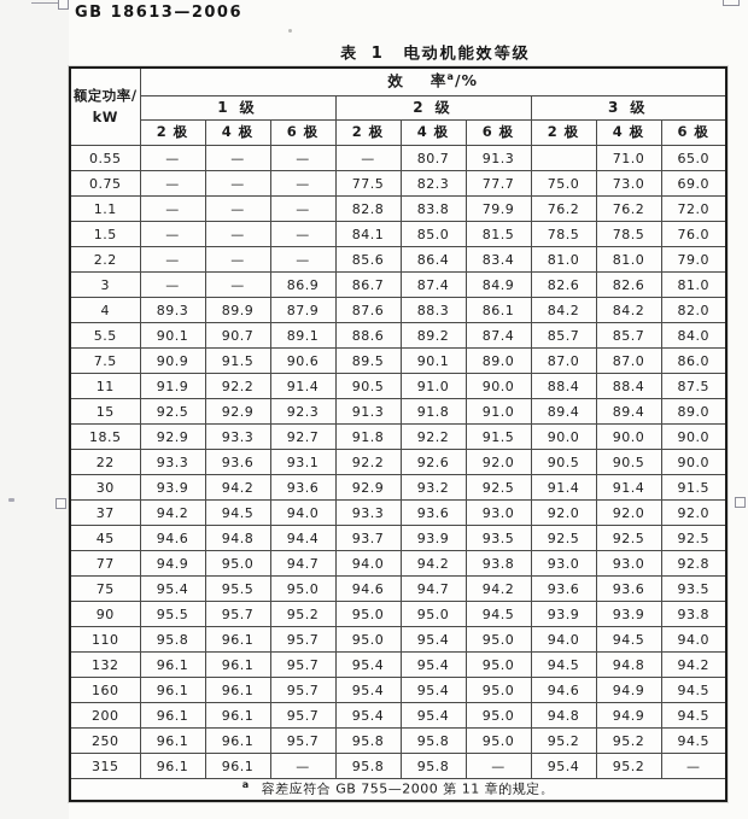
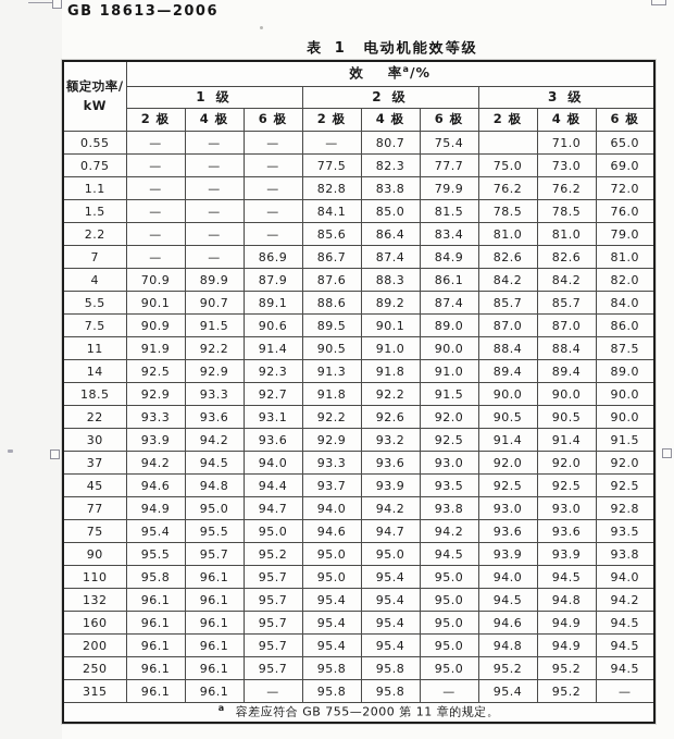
  GB 18613—2006
  表 1 电动机能效等级
  额定功率/ kW	效 率a/%
  1 级	2 级	3 级
  2 极	4 极	6 极	2 极	4 极	6 极	2 极	4 极	6 极
- 0.55	—	—	—	—	80.7	91.3		71.0	65.0
+ 0.55	—	—	—	—	80.7	75.4		71.0	65.0
  0.75	—	—	—	77.5	82.3	77.7	75.0	73.0	69.0
  1.1	—	—	—	82.8	83.8	79.9	76.2	76.2	72.0
  1.5	—	—	—	84.1	85.0	81.5	78.5	78.5	76.0
  2.2	—	—	—	85.6	86.4	83.4	81.0	81.0	79.0
- 3	—	—	86.9	86.7	87.4	84.9	82.6	82.6	81.0
+ 7	—	—	86.9	86.7	87.4	84.9	82.6	82.6	81.0
- 4	89.3	89.9	87.9	87.6	88.3	86.1	84.2	84.2	82.0
+ 4	70.9	89.9	87.9	87.6	88.3	86.1	84.2	84.2	82.0
  5.5	90.1	90.7	89.1	88.6	89.2	87.4	85.7	85.7	84.0
  7.5	90.9	91.5	90.6	89.5	90.1	89.0	87.0	87.0	86.0
  11	91.9	92.2	91.4	90.5	91.0	90.0	88.4	88.4	87.5
- 15	92.5	92.9	92.3	91.3	91.8	91.0	89.4	89.4	89.0
+ 14	92.5	92.9	92.3	91.3	91.8	91.0	89.4	89.4	89.0
  18.5	92.9	93.3	92.7	91.8	92.2	91.5	90.0	90.0	90.0
  22	93.3	93.6	93.1	92.2	92.6	92.0	90.5	90.5	90.0
  30	93.9	94.2	93.6	92.9	93.2	92.5	91.4	91.4	91.5
  37	94.2	94.5	94.0	93.3	93.6	93.0	92.0	92.0	92.0
  45	94.6	94.8	94.4	93.7	93.9	93.5	92.5	92.5	92.5
  77	94.9	95.0	94.7	94.0	94.2	93.8	93.0	93.0	92.8
  75	95.4	95.5	95.0	94.6	94.7	94.2	93.6	93.6	93.5
  90	95.5	95.7	95.2	95.0	95.0	94.5	93.9	93.9	93.8
  110	95.8	96.1	95.7	95.0	95.4	95.0	94.0	94.5	94.0
  132	96.1	96.1	95.7	95.4	95.4	95.0	94.5	94.8	94.2
  160	96.1	96.1	95.7	95.4	95.4	95.0	94.6	94.9	94.5
  200	96.1	96.1	95.7	95.4	95.4	95.0	94.8	94.9	94.5
  250	96.1	96.1	95.7	95.8	95.8	95.0	95.2	95.2	94.5
  315	96.1	96.1	—	95.8	95.8	—	95.4	95.2	—
  a 容差应符合 GB 755—2000 第 11 章的规定。
